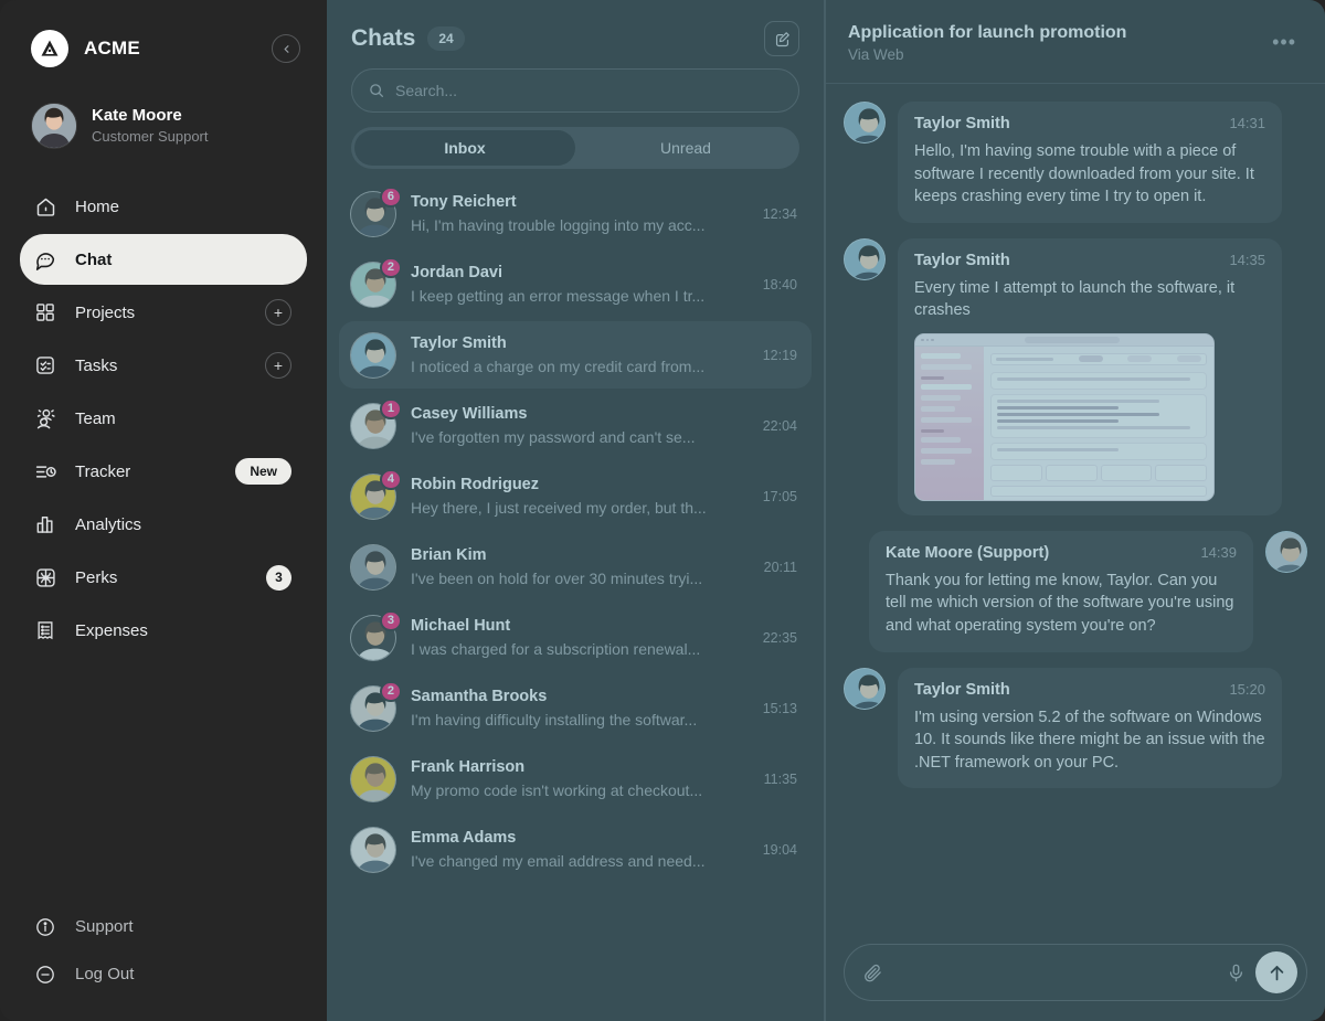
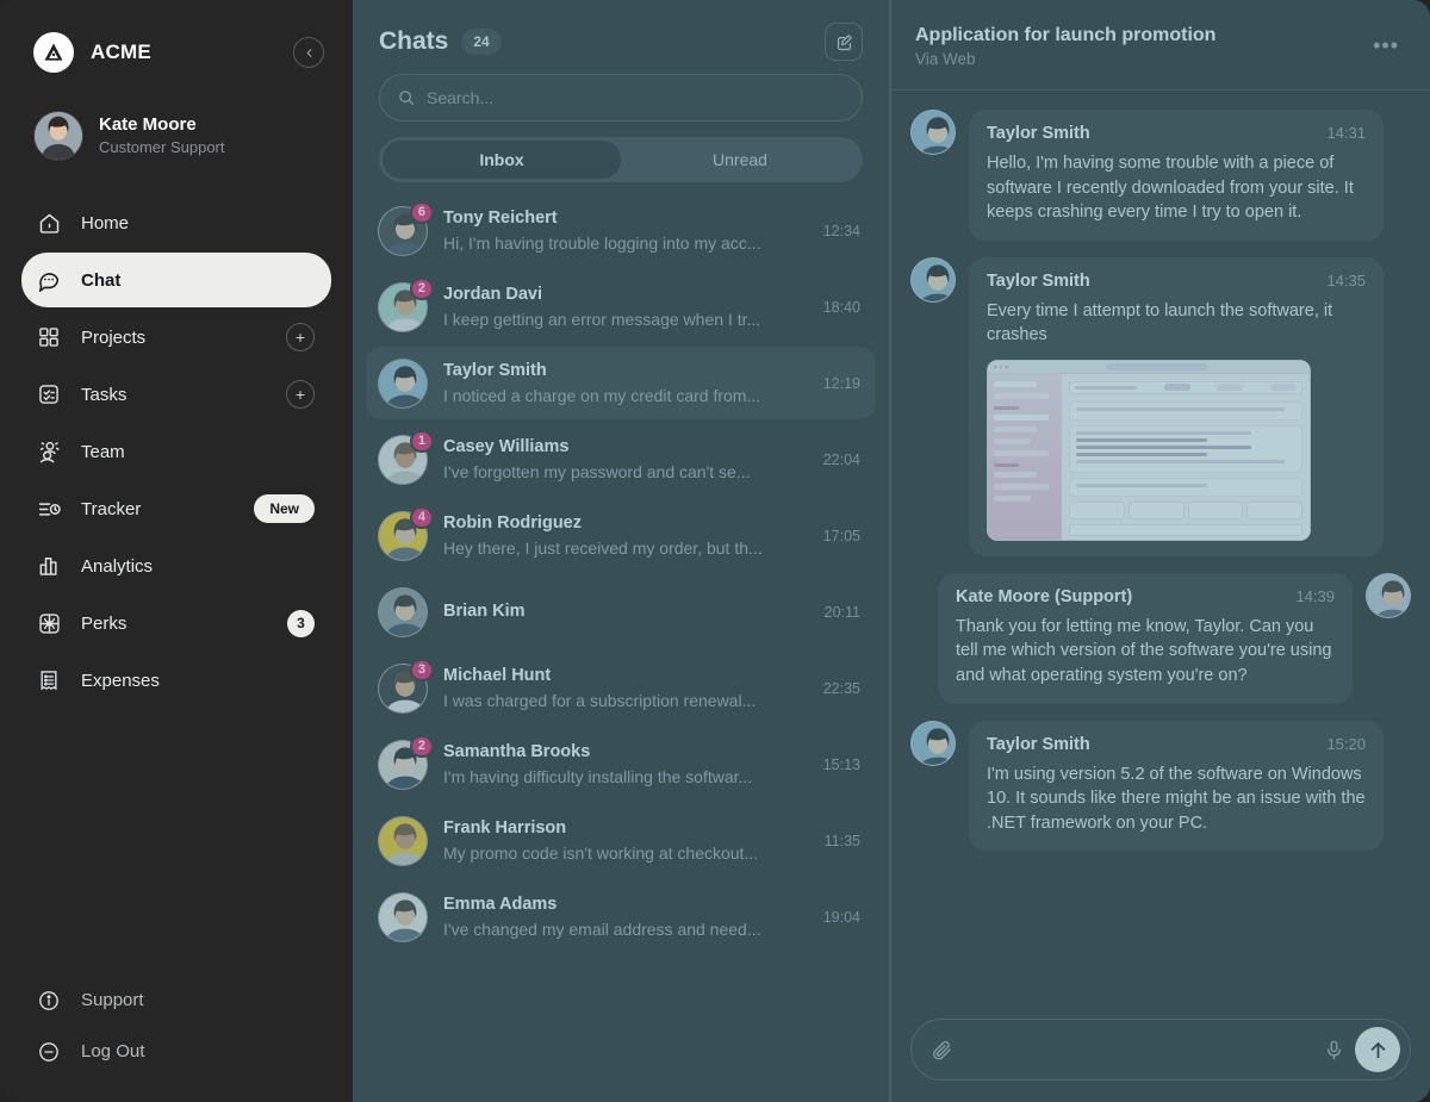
  ACME
  Kate Moore
  Customer Support
  Home
  Chat
  Projects
  +
  Tasks
  +
  Team
  Tracker
  New
  Analytics
  Perks
  3
  Expenses
  Support
  Log Out
  Chats
  24
  Search...
  Inbox
  Unread
  6
  Tony Reichert
  Hi, I'm having trouble logging into my acc...
  12:34
  2
  Jordan Davi
  I keep getting an error message when I tr...
  18:40
  Taylor Smith
  I noticed a charge on my credit card from...
  12:19
  1
  Casey Williams
  I've forgotten my password and can't se...
  22:04
  4
  Robin Rodriguez
  Hey there, I just received my order, but th...
  17:05
  Brian Kim
- I've been on hold for over 30 minutes tryi...
  20:11
  3
  Michael Hunt
  I was charged for a subscription renewal...
  22:35
  2
  Samantha Brooks
  I'm having difficulty installing the softwar...
  15:13
  Frank Harrison
  My promo code isn't working at checkout...
  11:35
  Emma Adams
  I've changed my email address and need...
  19:04
  Application for launch promotion
  Via Web
  •••
  Taylor Smith
  14:31
  Hello, I'm having some trouble with a piece of software I recently downloaded from your site. It keeps crashing every time I try to open it.
  Taylor Smith
  14:35
  Every time I attempt to launch the software, it crashes
  Kate Moore (Support)
  14:39
  Thank you for letting me know, Taylor. Can you tell me which version of the software you're using and what operating system you're on?
  Taylor Smith
  15:20
  I'm using version 5.2 of the software on Windows 10. It sounds like there might be an issue with the .NET framework on your PC.
